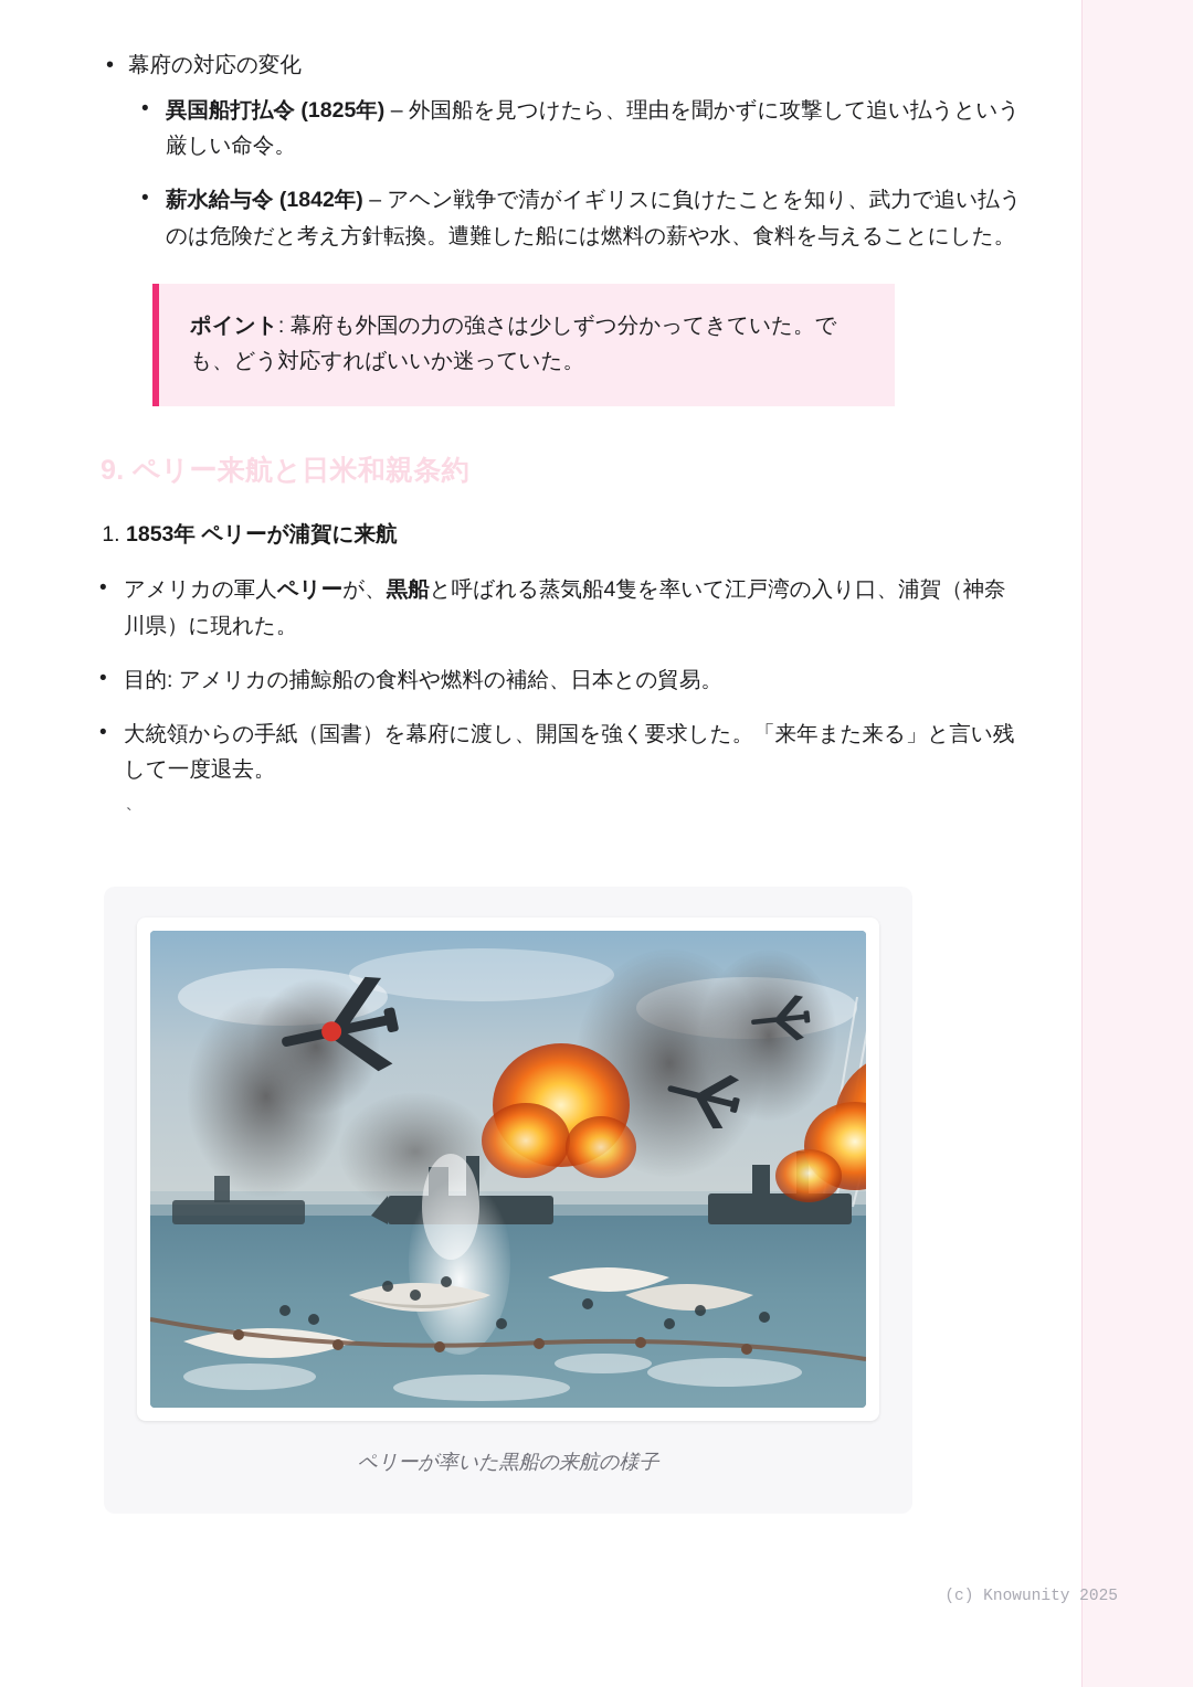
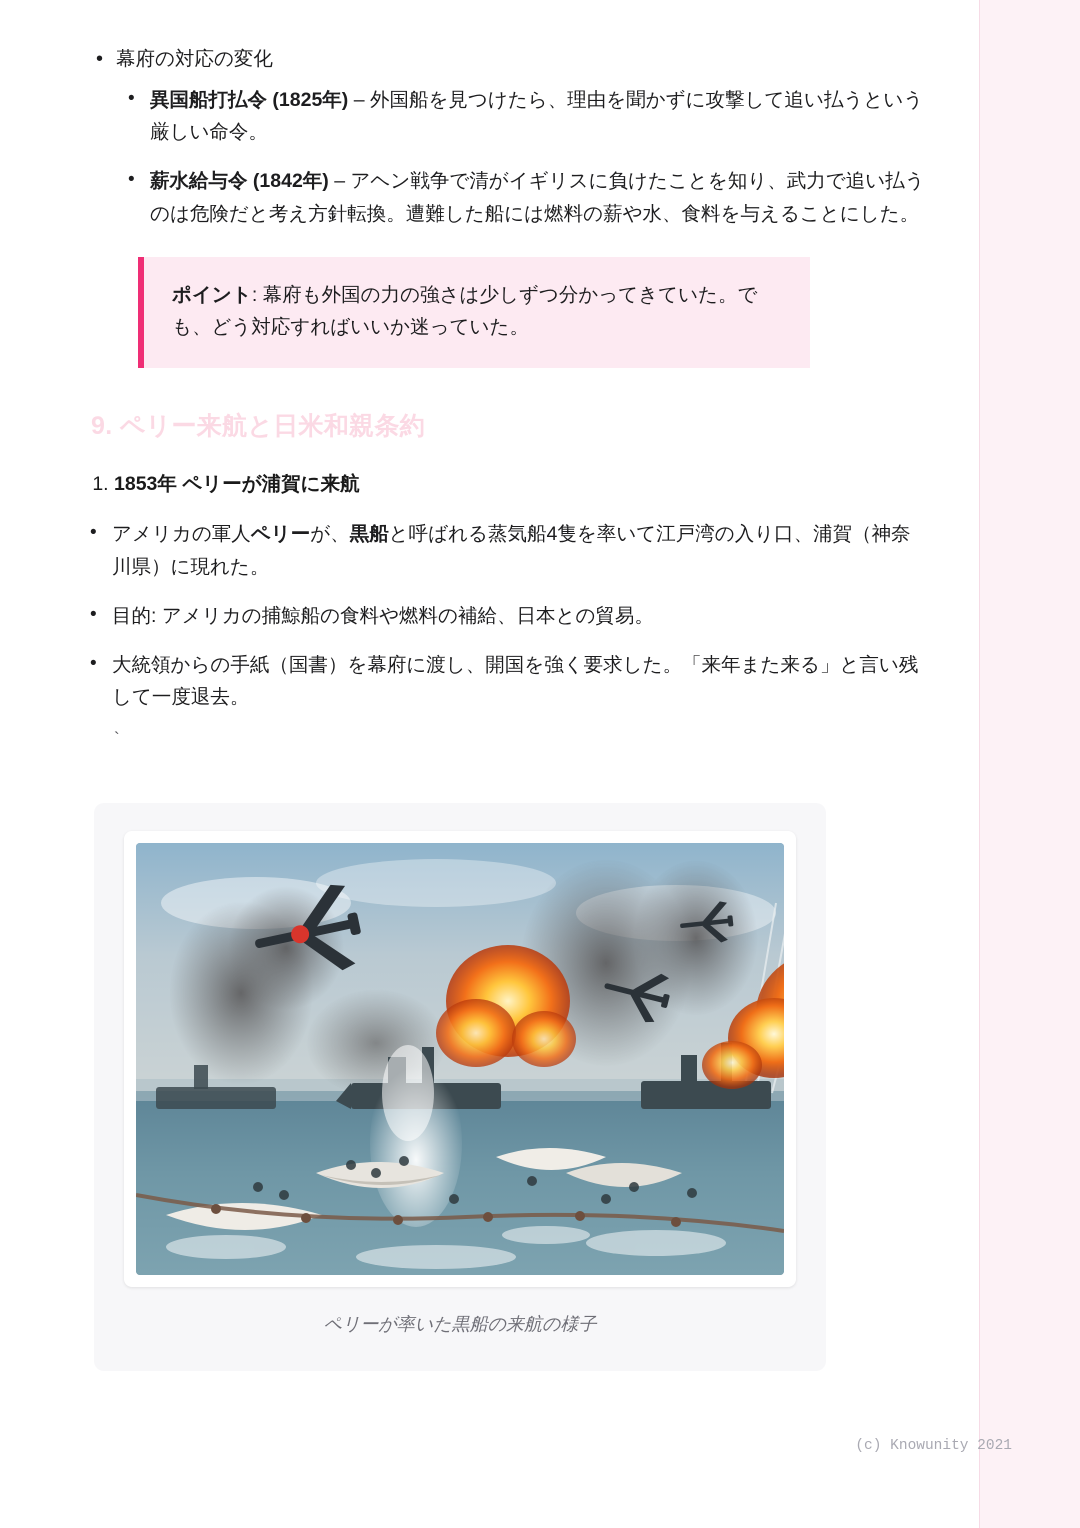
  幕府の対応の変化
  異国船打払令 (1825年) – 外国船を見つけたら、理由を聞かずに攻撃して追い払うという厳しい命令。
  薪水給与令 (1842年) – アヘン戦争で清がイギリスに負けたことを知り、武力で追い払うのは危険だと考え方針転換。遭難した船には燃料の薪や水、食料を与えることにした。
  ポイント: 幕府も外国の力の強さは少しずつ分かってきていた。でも、どう対応すればいいか迷っていた。
  9. ペリー来航と日米和親条約
  1853年 ペリーが浦賀に来航
  アメリカの軍人ペリーが、黒船と呼ばれる蒸気船4隻を率いて江戸湾の入り口、浦賀（神奈川県）に現れた。
  目的: アメリカの捕鯨船の食料や燃料の補給、日本との貿易。
  大統領からの手紙（国書）を幕府に渡し、開国を強く要求した。「来年また来る」と言い残して一度退去。
  `
  ペリーが率いた黒船の来航の様子
- (c) Knowunity 2025
+ (c) Knowunity 2021
